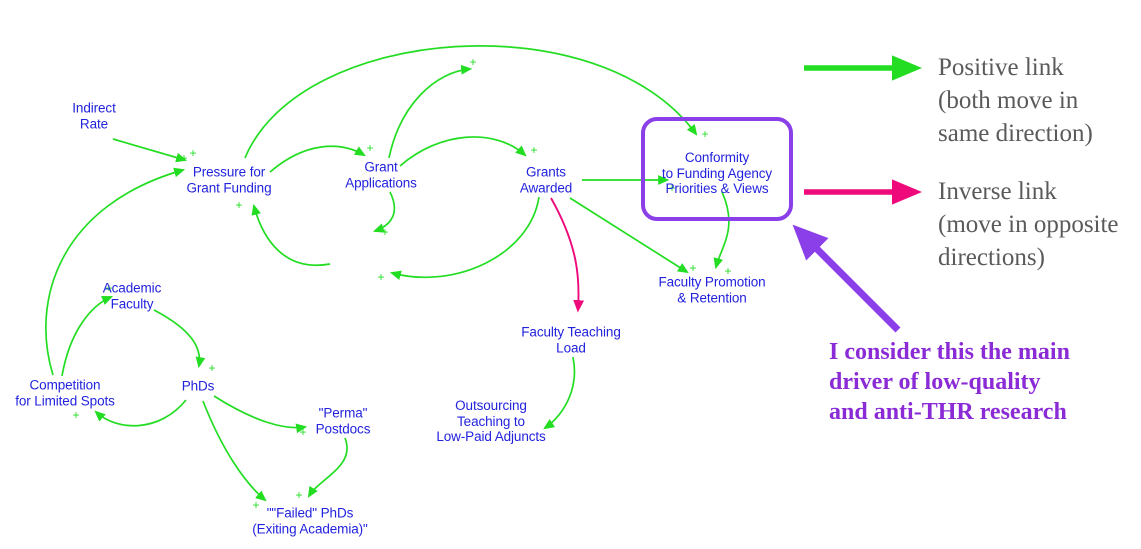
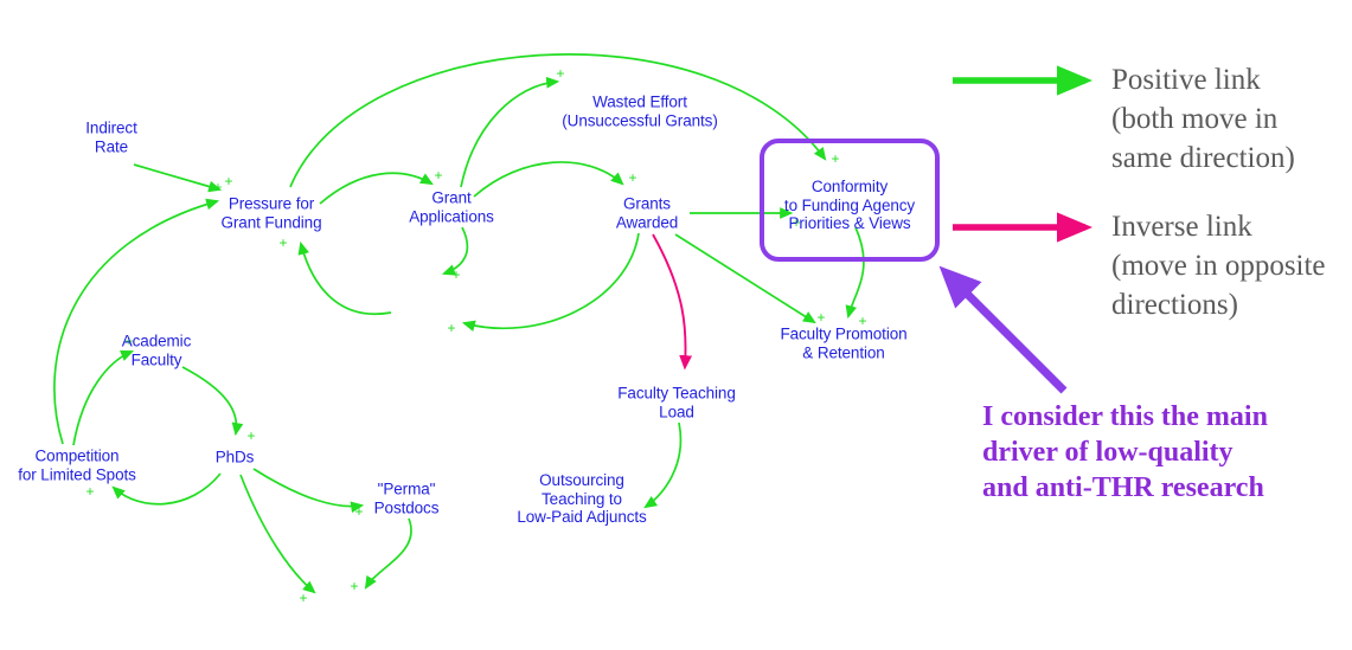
  +
  +
  +
  +
  +
  +
  +
  +
  +
  +
  +
  +
  +
  +
  +
  +
  +
  +
  Indirect
  Rate
  Pressure for
  Grant Funding
  Grant
  Applications
+ Wasted Effort
+ (Unsuccessful Grants)
  Grants
  Awarded
  Conformity
  to Funding Agency
  Priorities & Views
  Faculty Promotion
  & Retention
  Faculty Teaching
  Load
  Outsourcing
  Teaching to
  Low-Paid Adjuncts
  Academic
  Faculty
  Competition
  for Limited Spots
  PhDs
  "Perma"
  Postdocs
- ""Failed" PhDs
- (Exiting Academia)"
  Positive link
  (both move in
  same direction)
  Inverse link
  (move in opposite
  directions)
  I consider this the main
  driver of low-quality
  and anti-THR research
